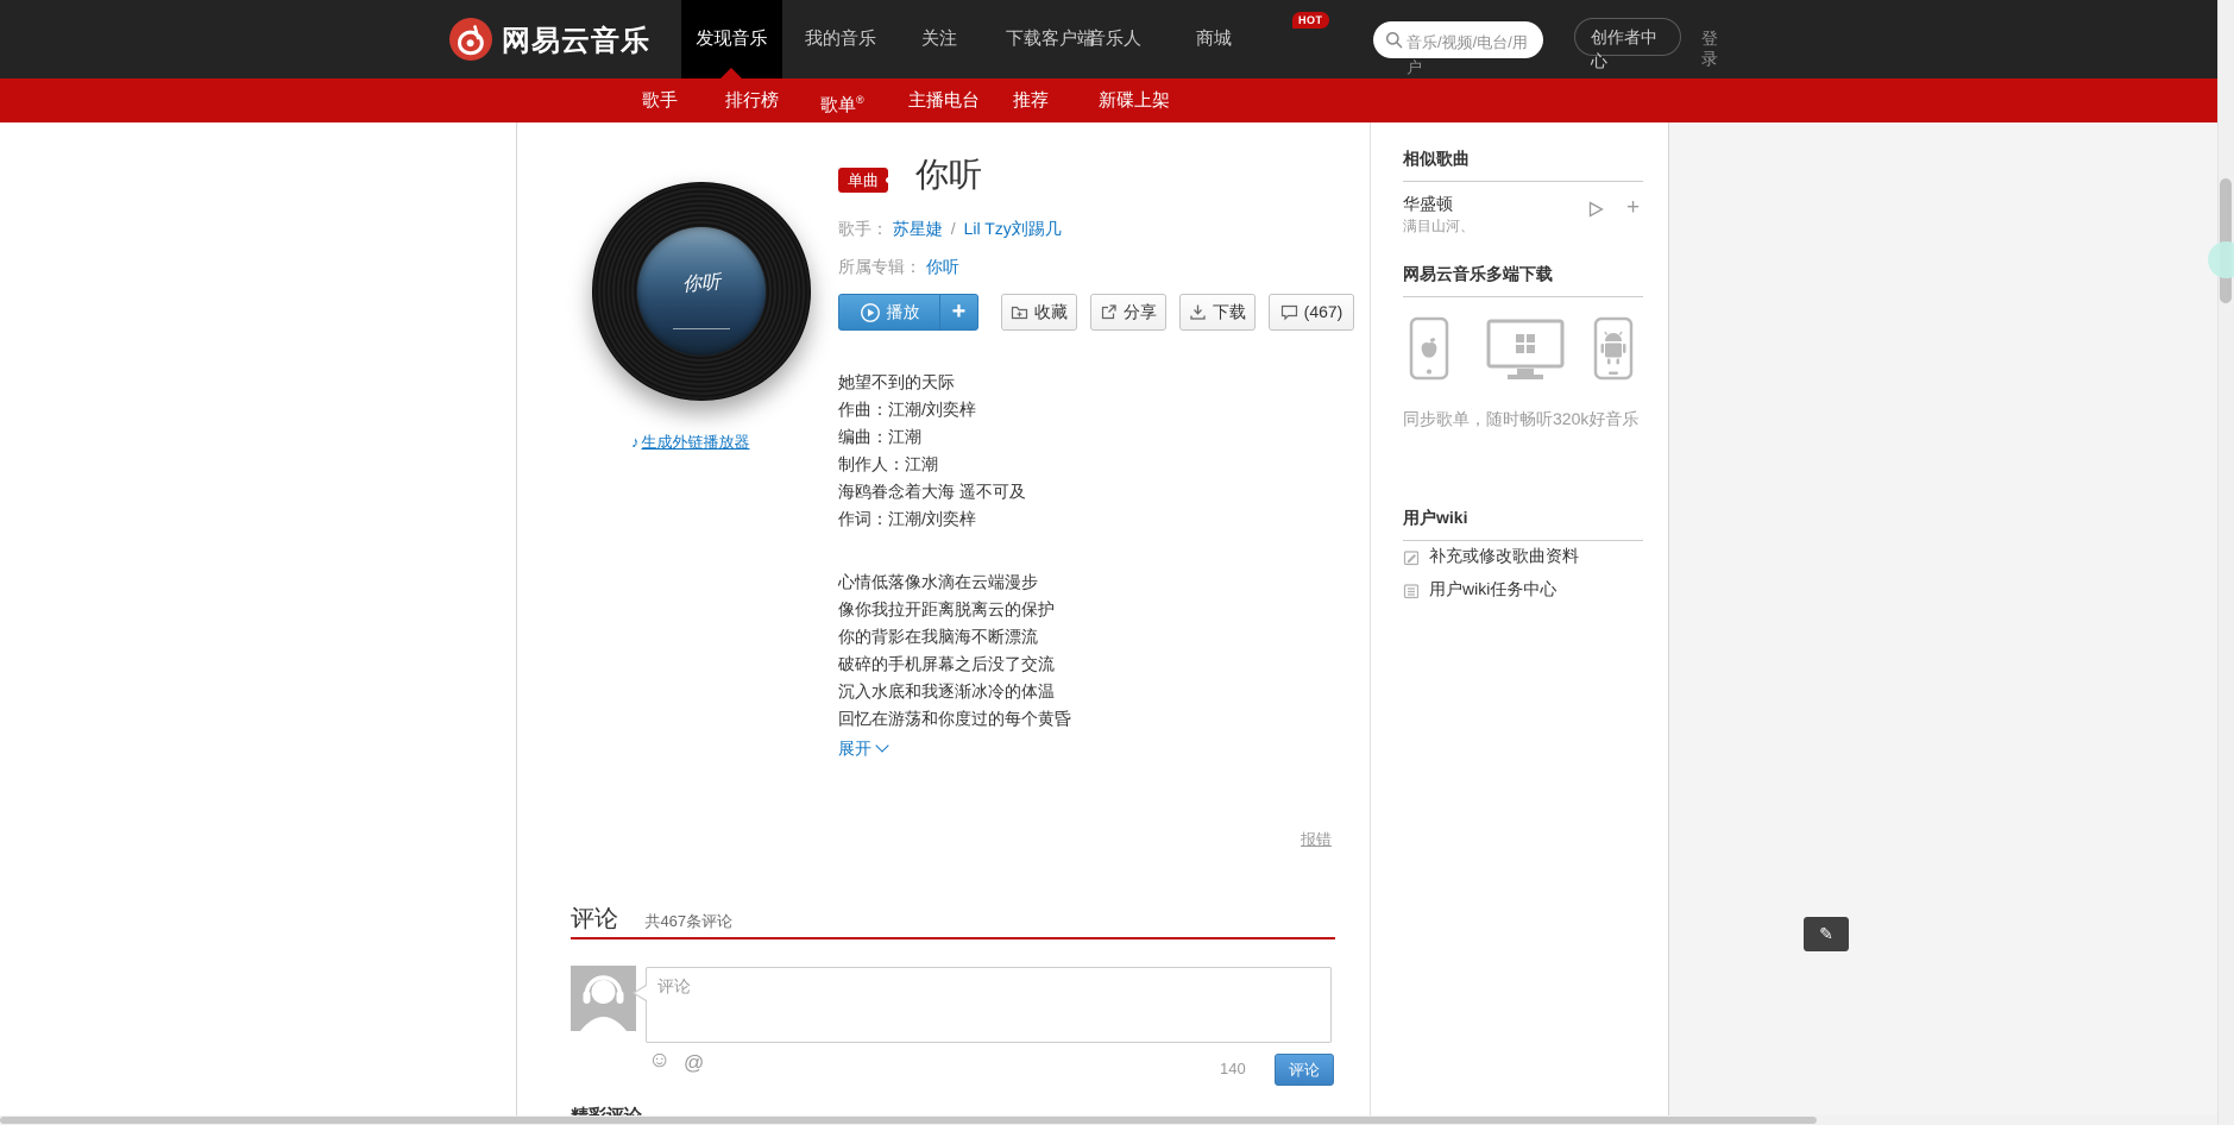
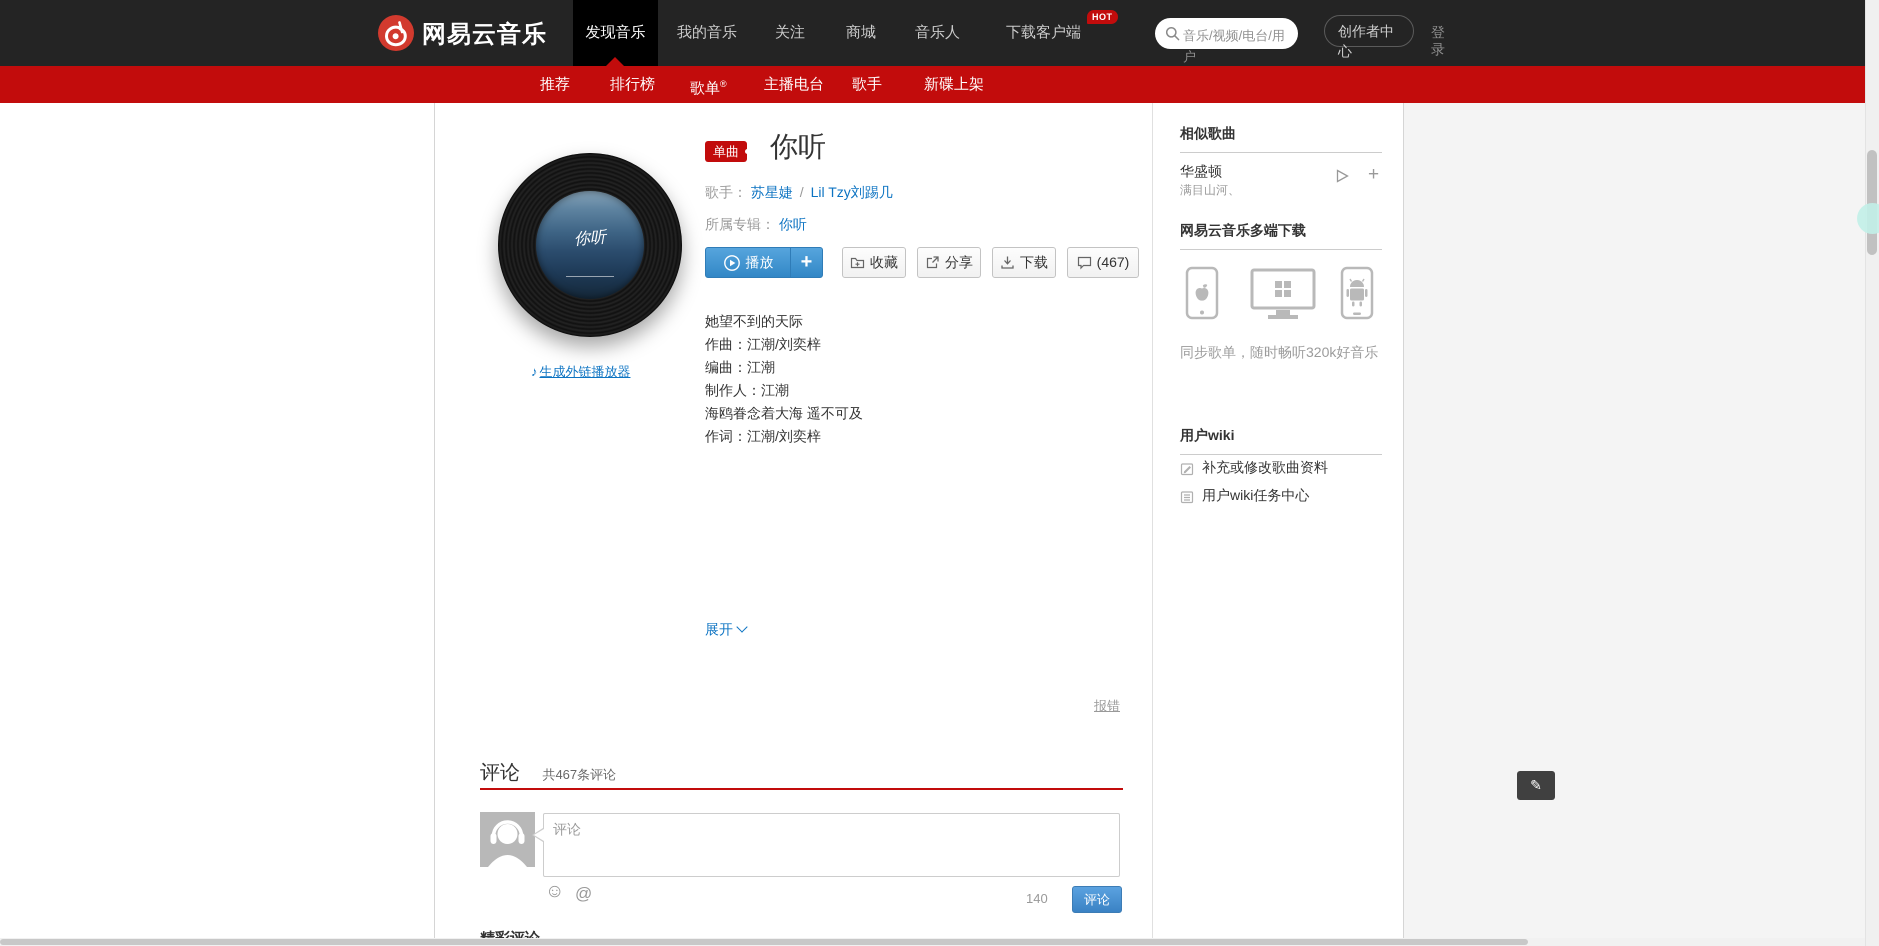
  网易云音乐
  发现音乐
  我的音乐
  关注
- 下载客户端
+ 商城
  音乐人
- 商城
+ 下载客户端
  HOT
  音乐/视频/电台/用户
  创作者中心
  登录
- 歌手
+ 推荐
  排行榜
  歌单®
  主播电台
- 推荐
+ 歌手
  新碟上架
  ♪ 生成外链播放器
  单曲
  你听
  歌手： 苏星婕 / Lil Tzy刘踢几
  所属专辑： 你听
  播放
  +
  收藏
  分享
  下载
  (467)
  她望不到的天际
  作曲：江潮/刘奕梓
  编曲：江潮
  制作人：江潮
  海鸥眷念着大海 遥不可及
  作词：江潮/刘奕梓
- 心情低落像水滴在云端漫步
- 像你我拉开距离脱离云的保护
- 你的背影在我脑海不断漂流
- 破碎的手机屏幕之后没了交流
- 沉入水底和我逐渐冰冷的体温
- 回忆在游荡和你度过的每个黄昏
  展开
  报错
  评论 共467条评论
  评论
  ☺
  @
  140
  评论
  相似歌曲
  华盛顿
  满目山河、
  +
  网易云音乐多端下载
  同步歌单，随时畅听320k好音乐
  用户wiki
  补充或修改歌曲资料
  用户wiki任务中心
  ✎
